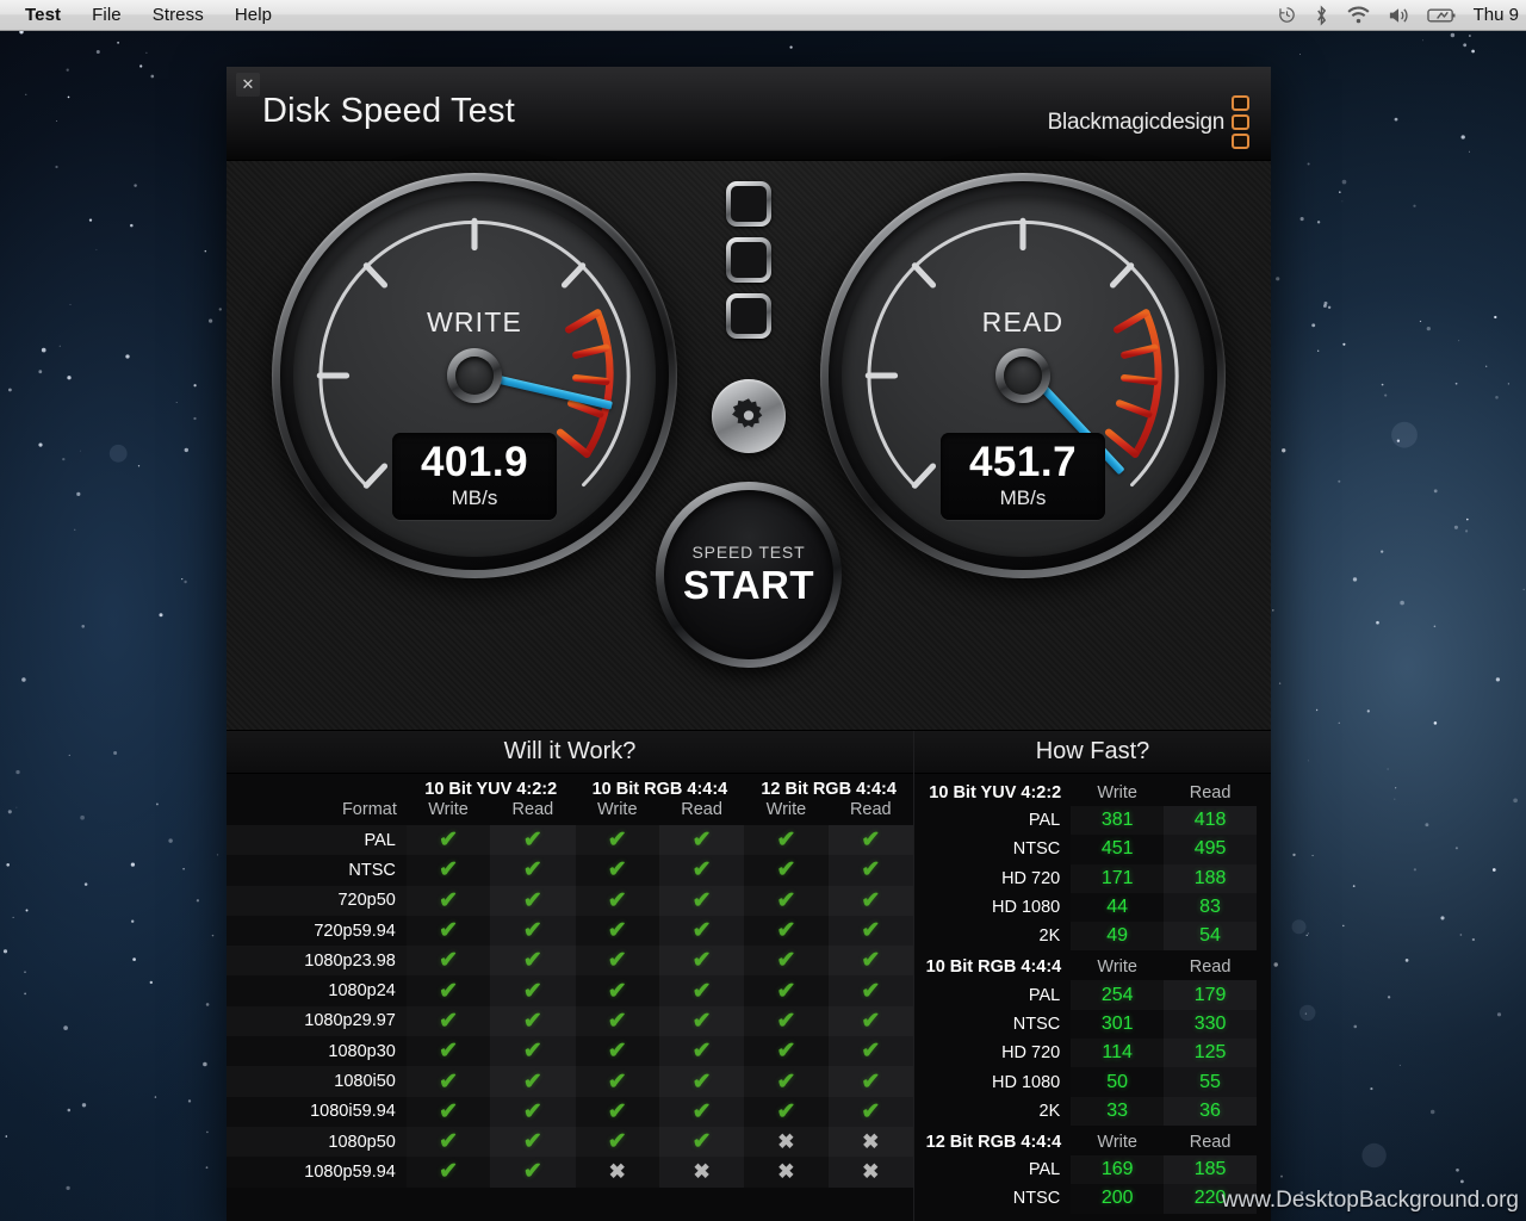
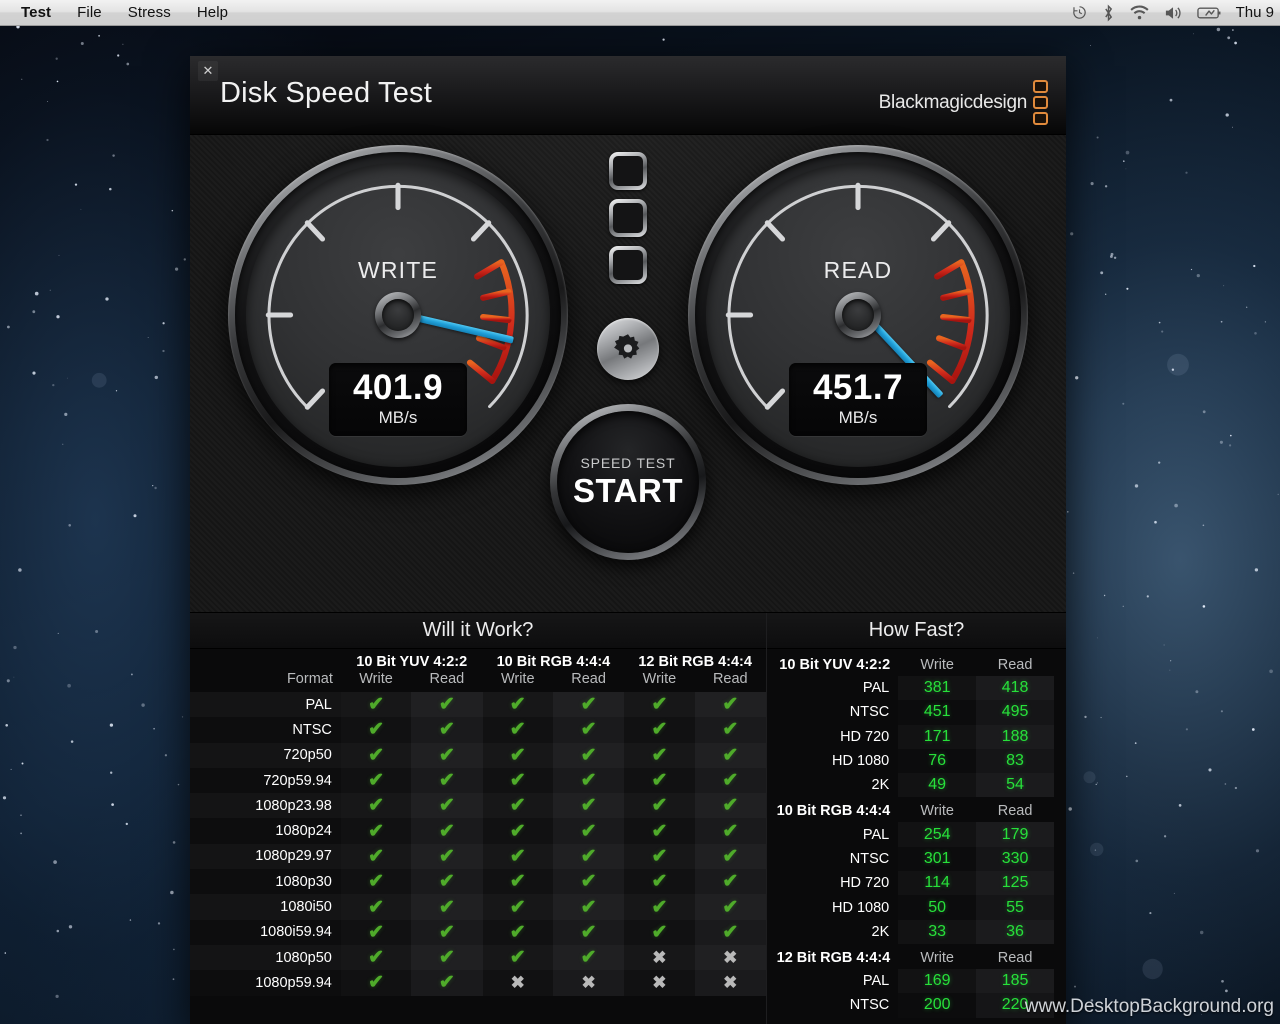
  Test
  File
  Stress
  Help
  Thu 9
  ✕
  Disk Speed Test
  Blackmagicdesign
  WRITE
  401.9
  MB/s
  SPEED TEST
  START
  READ
  451.7
  MB/s
  Will it Work?
  	10 Bit YUV 4:2:2	10 Bit RGB 4:4:4	12 Bit RGB 4:4:4
  Format	Write	Read	Write	Read	Write	Read
  PAL	✔	✔	✔	✔	✔	✔
  NTSC	✔	✔	✔	✔	✔	✔
  720p50	✔	✔	✔	✔	✔	✔
  720p59.94	✔	✔	✔	✔	✔	✔
  1080p23.98	✔	✔	✔	✔	✔	✔
  1080p24	✔	✔	✔	✔	✔	✔
  1080p29.97	✔	✔	✔	✔	✔	✔
  1080p30	✔	✔	✔	✔	✔	✔
  1080i50	✔	✔	✔	✔	✔	✔
  1080i59.94	✔	✔	✔	✔	✔	✔
  1080p50	✔	✔	✔	✔	✖	✖
  1080p59.94	✔	✔	✖	✖	✖	✖
  How Fast?
  10 Bit YUV 4:2:2	Write	Read
  PAL	381	418
  NTSC	451	495
  HD 720	171	188
- HD 1080	44	83
+ HD 1080	76	83
  2K	49	54
  10 Bit RGB 4:4:4	Write	Read
  PAL	254	179
  NTSC	301	330
  HD 720	114	125
  HD 1080	50	55
  2K	33	36
  12 Bit RGB 4:4:4	Write	Read
  PAL	169	185
  NTSC	200	220
  www.DesktopBackground.org
